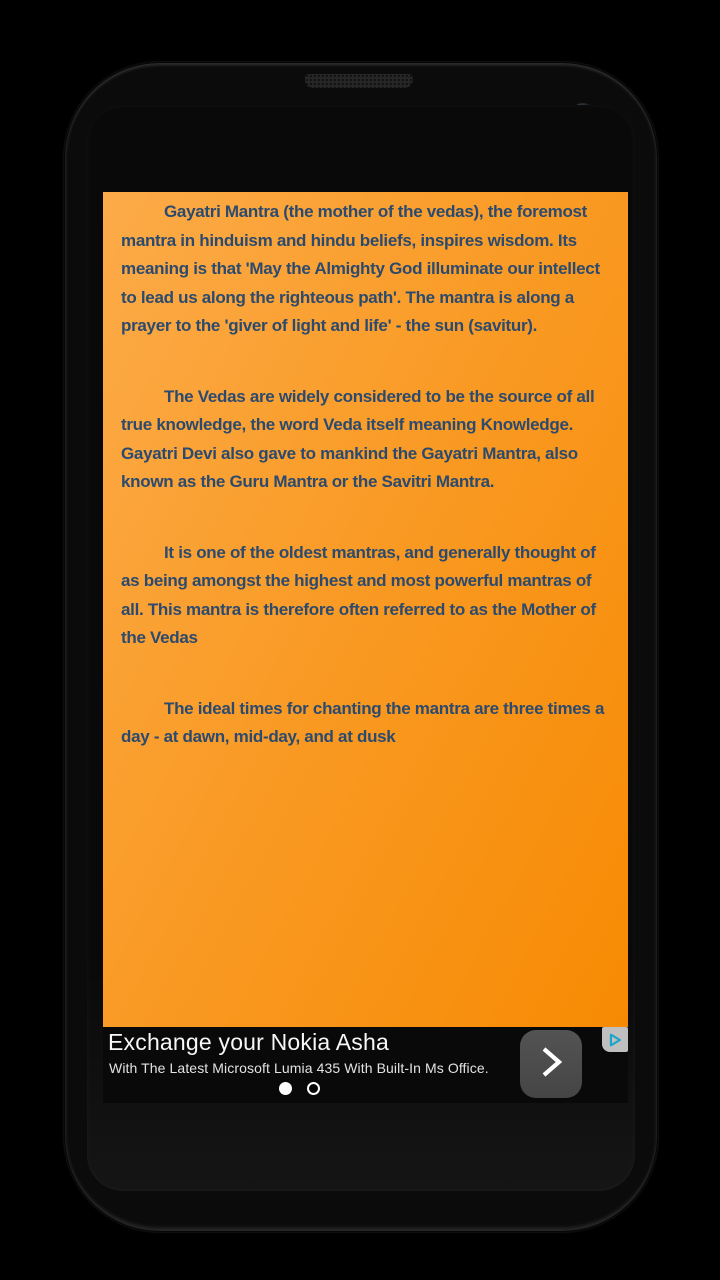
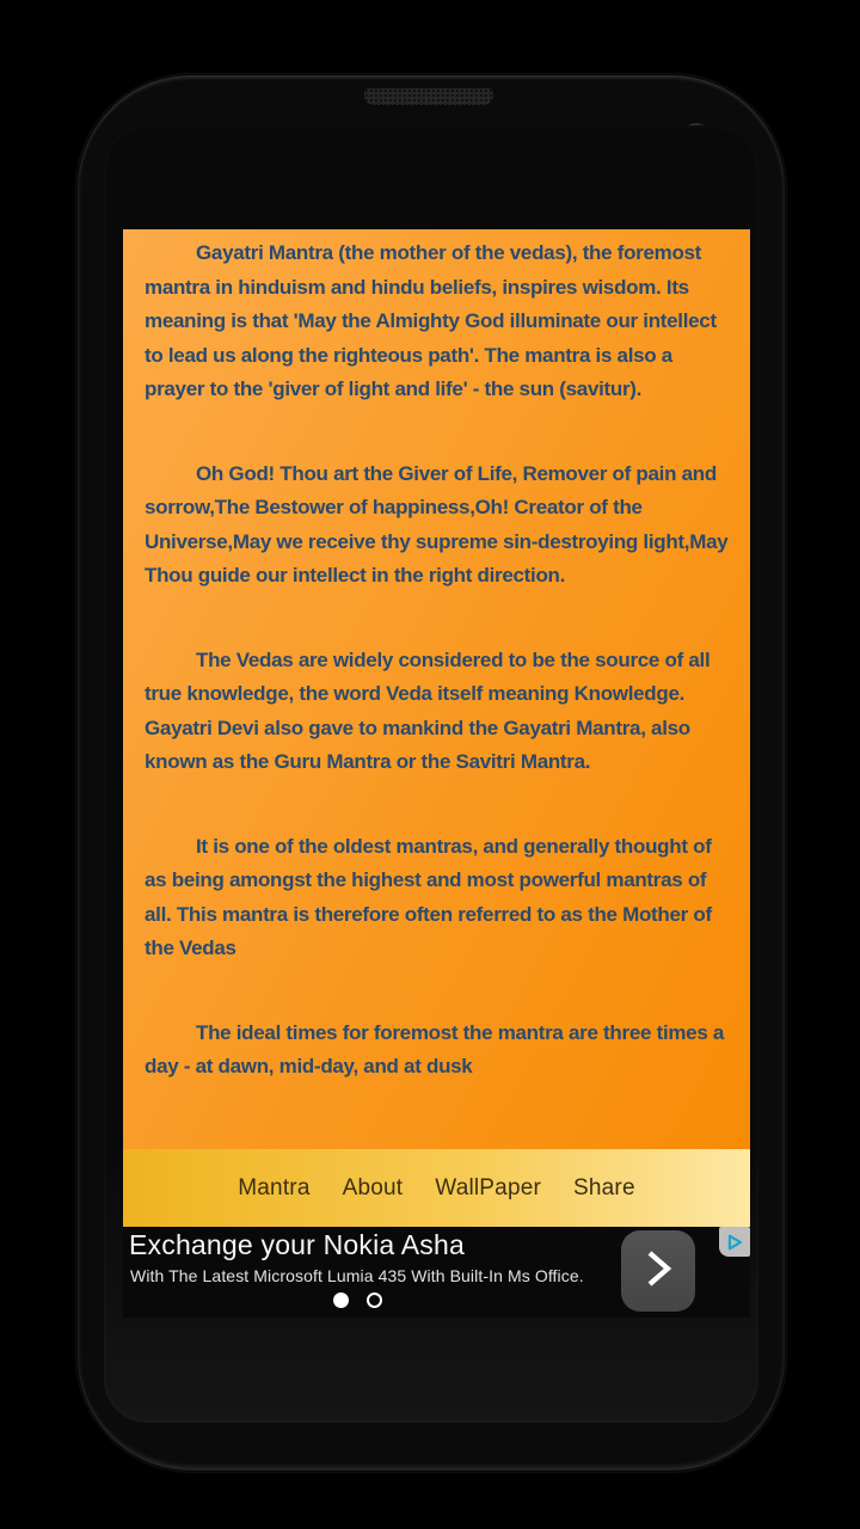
- Gayatri Mantra (the mother of the vedas), the foremost mantra in hinduism and hindu beliefs, inspires wisdom. Its meaning is that 'May the Almighty God illuminate our intellect to lead us along the righteous path'. The mantra is along a prayer to the 'giver of light and life' - the sun (savitur).
+ Gayatri Mantra (the mother of the vedas), the foremost mantra in hinduism and hindu beliefs, inspires wisdom. Its meaning is that 'May the Almighty God illuminate our intellect to lead us along the righteous path'. The mantra is also a prayer to the 'giver of light and life' - the sun (savitur).
+ Oh God! Thou art the Giver of Life, Remover of pain and sorrow,The Bestower of happiness,Oh! Creator of the Universe,May we receive thy supreme sin-destroying light,May Thou guide our intellect in the right direction.
  The Vedas are widely considered to be the source of all true knowledge, the word Veda itself meaning Knowledge. Gayatri Devi also gave to mankind the Gayatri Mantra, also known as the Guru Mantra or the Savitri Mantra.
  It is one of the oldest mantras, and generally thought of as being amongst the highest and most powerful mantras of all. This mantra is therefore often referred to as the Mother of the Vedas
- The ideal times for chanting the mantra are three times a day - at dawn, mid-day, and at dusk
+ The ideal times for foremost the mantra are three times a day - at dawn, mid-day, and at dusk
+ Mantra
+ About
+ WallPaper
+ Share
  Exchange your Nokia Asha
  With The Latest Microsoft Lumia 435 With Built-In Ms Office.
